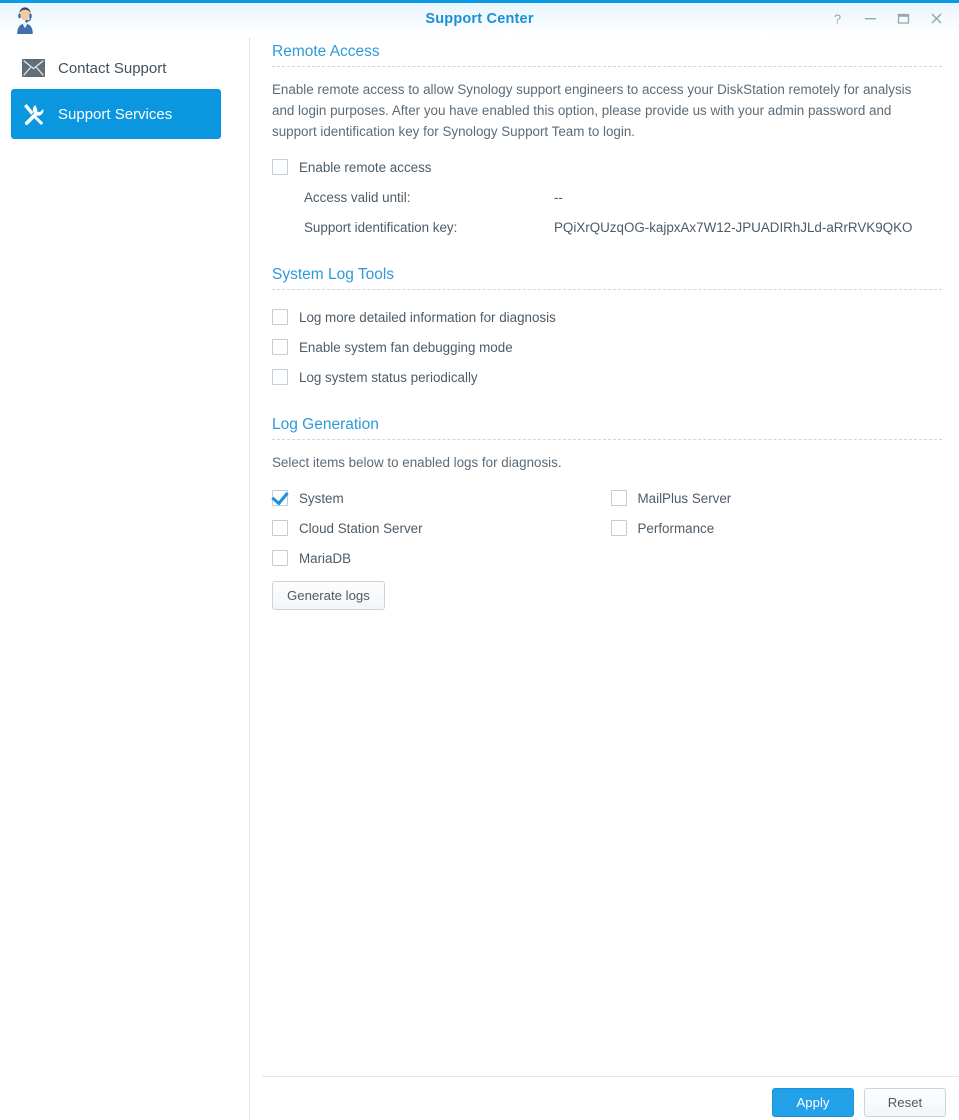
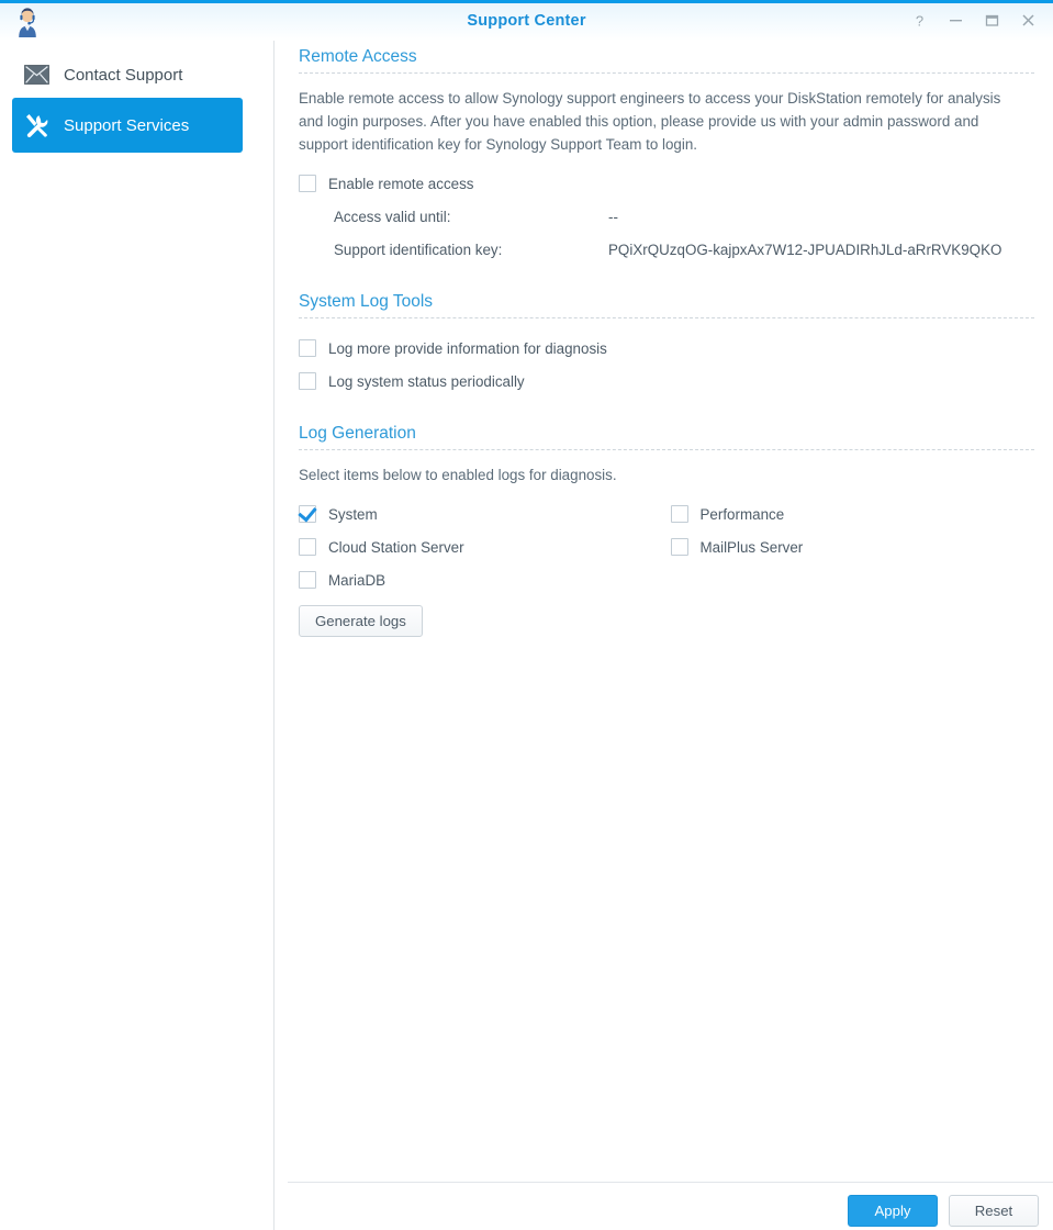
  Support Center
  ?
  Contact Support
  Support Services
  Remote Access
  Enable remote access to allow Synology support engineers to access your DiskStation remotely for analysis and login purposes. After you have enabled this option, please provide us with your admin password and support identification key for Synology Support Team to login.
  Enable remote access
  Access valid until:
  --
  Support identification key:
  PQiXrQUzqOG-kajpxAx7W12-JPUADIRhJLd-aRrRVK9QKO
  System Log Tools
- Log more detailed information for diagnosis
+ Log more provide information for diagnosis
- Enable system fan debugging mode
  Log system status periodically
  Log Generation
  Select items below to enabled logs for diagnosis.
  System
- MailPlus Server
+ Performance
  Cloud Station Server
- Performance
+ MailPlus Server
  MariaDB
  Generate logs
  Apply
  Reset
